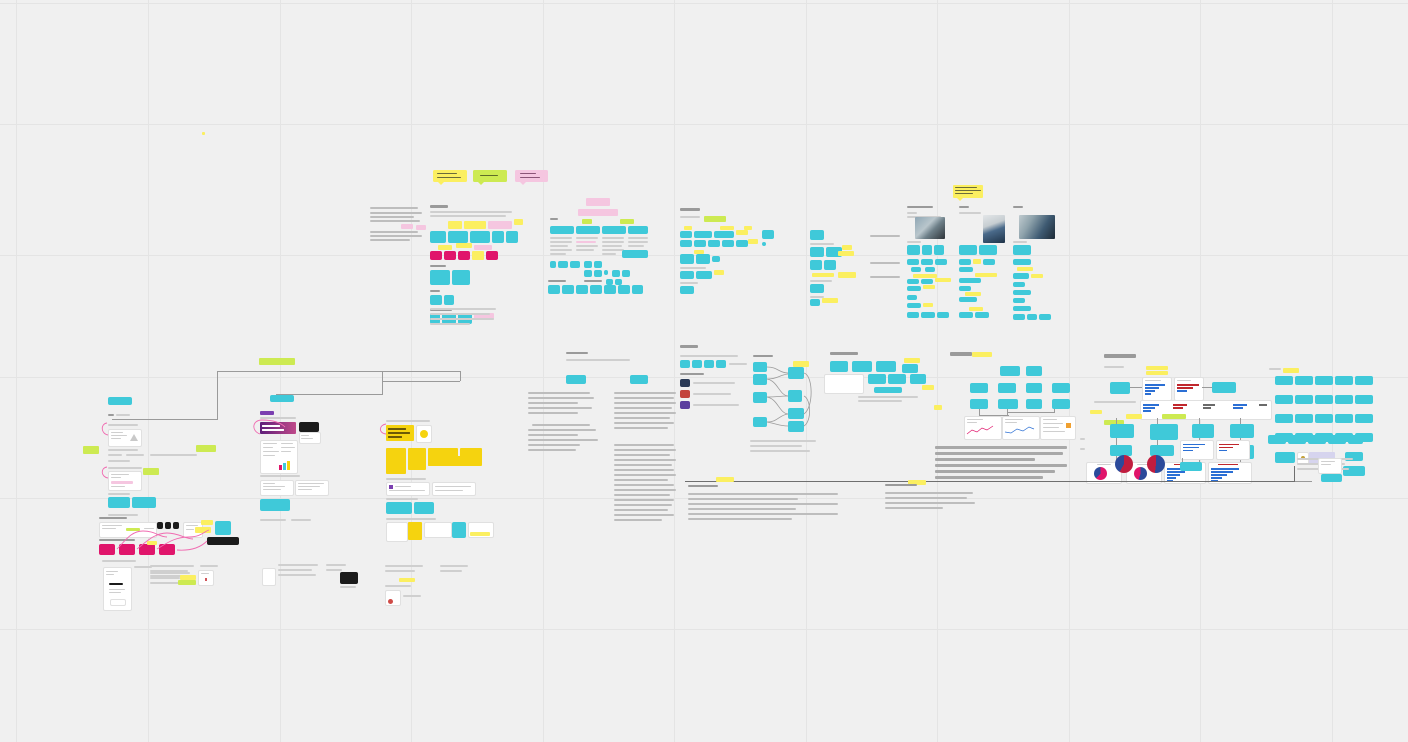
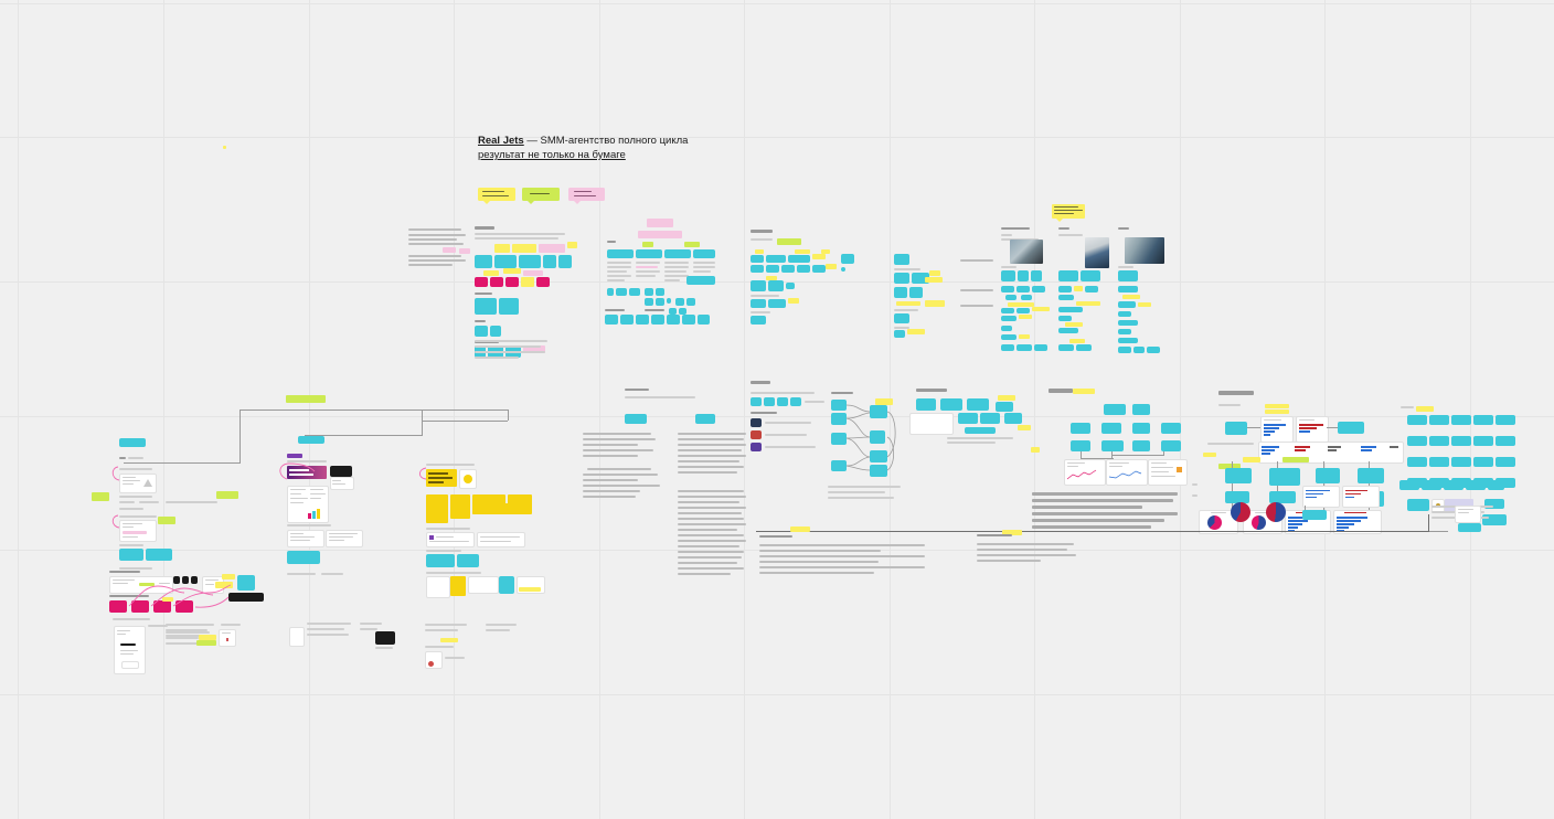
+ Real Jets — SMM-агентство полного цикла
+ результат не только на бумаге
